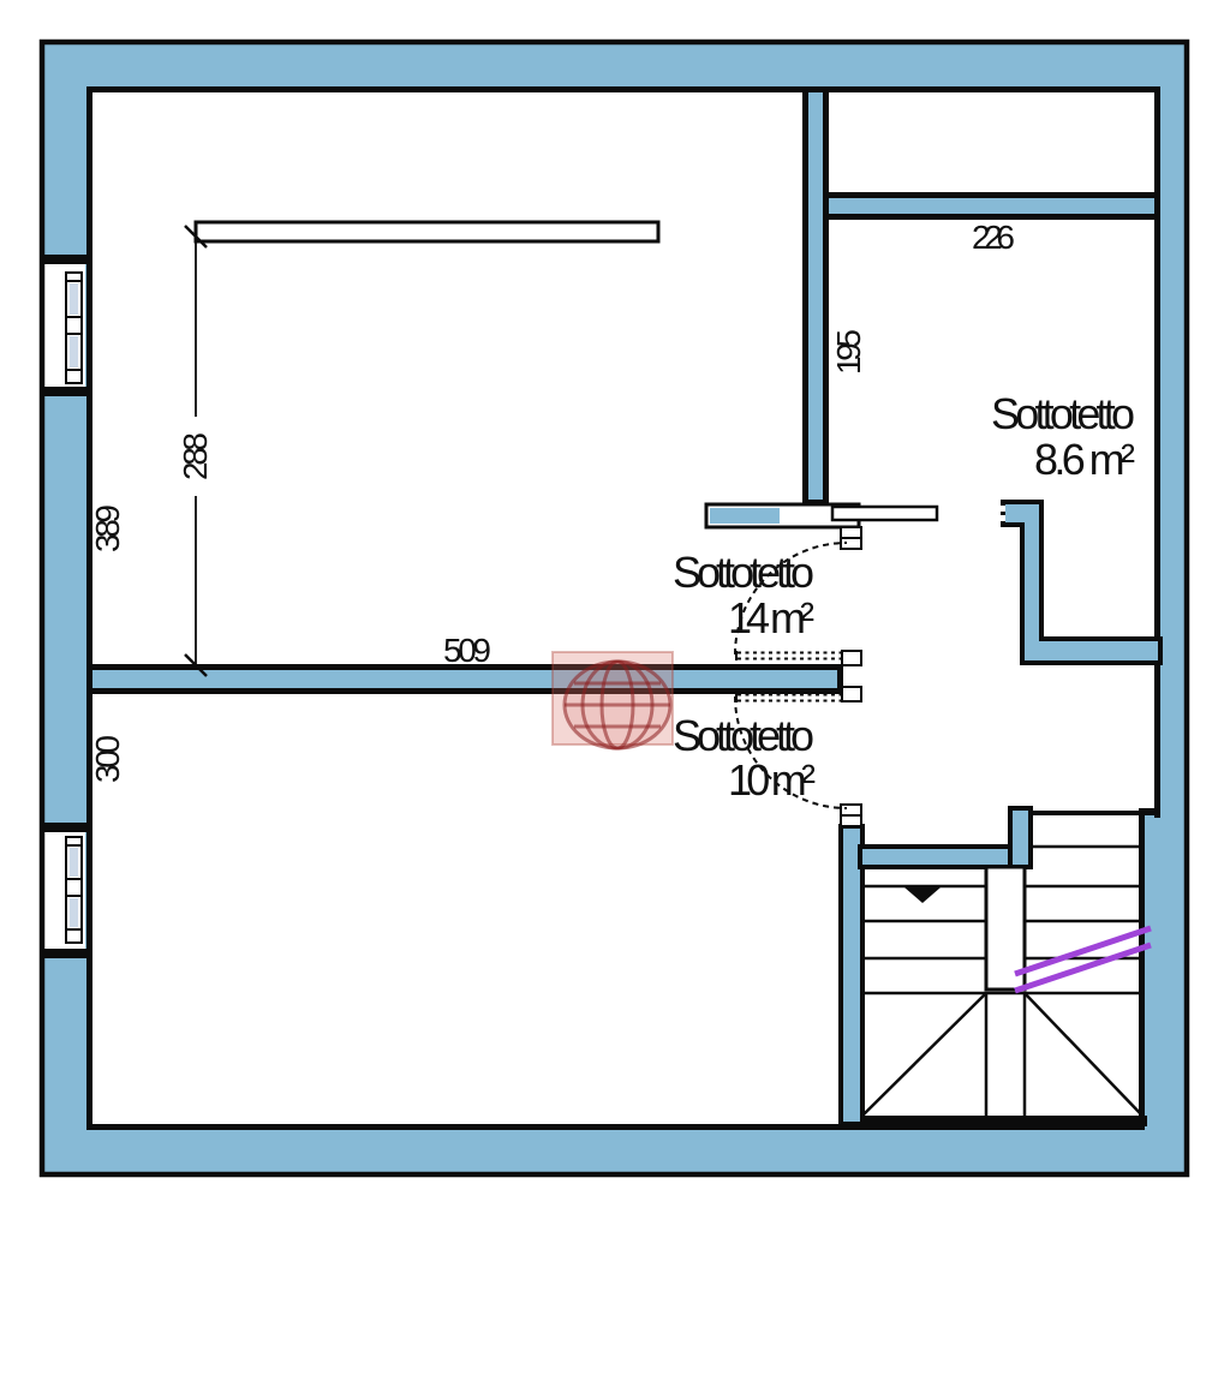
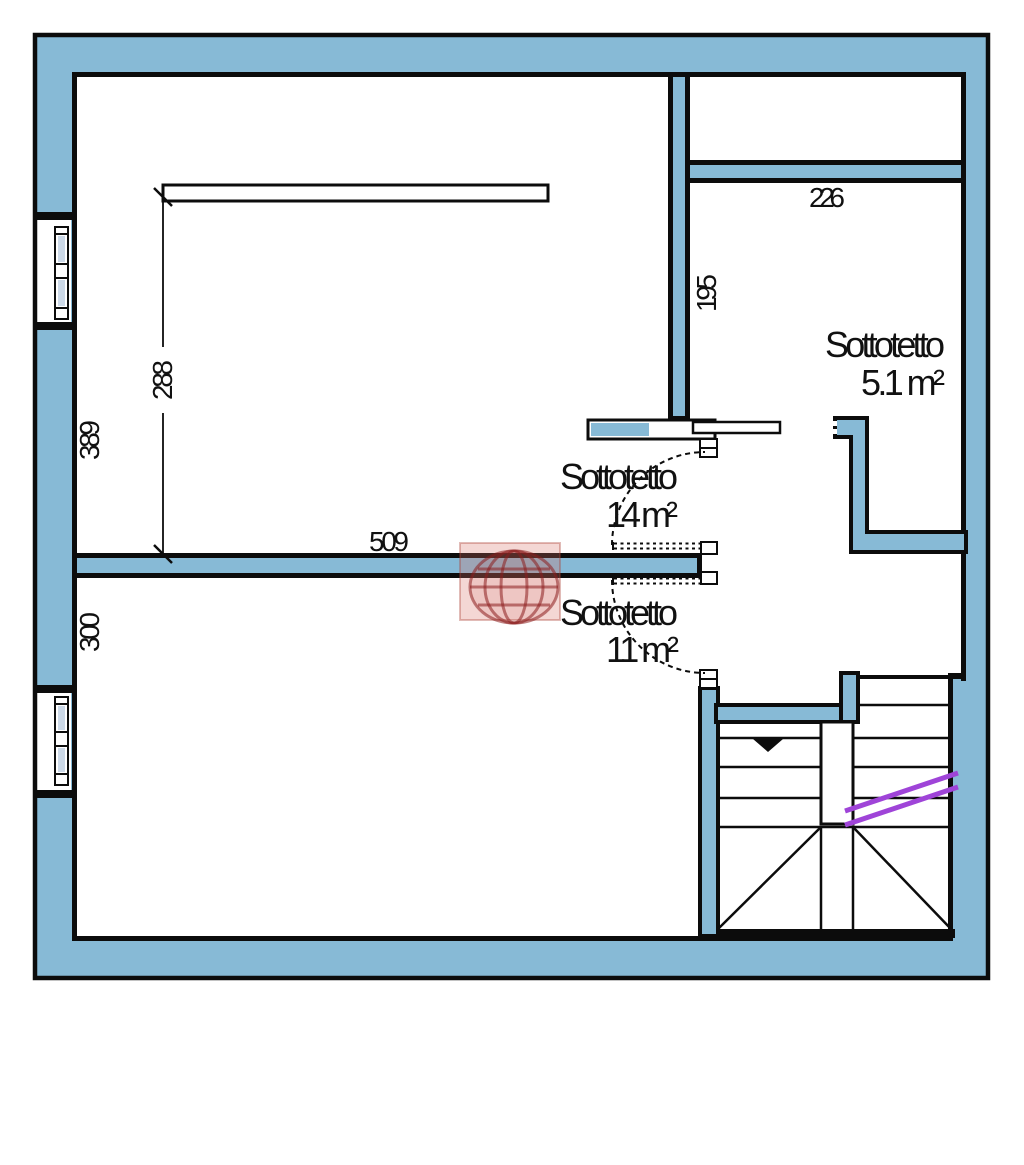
  226
  509
  Sottotetto
  14 m²
  Sottotetto
- 10 m²
+ 11 m²
  Sottotetto
- 8.6 m²
+ 5.1 m²
